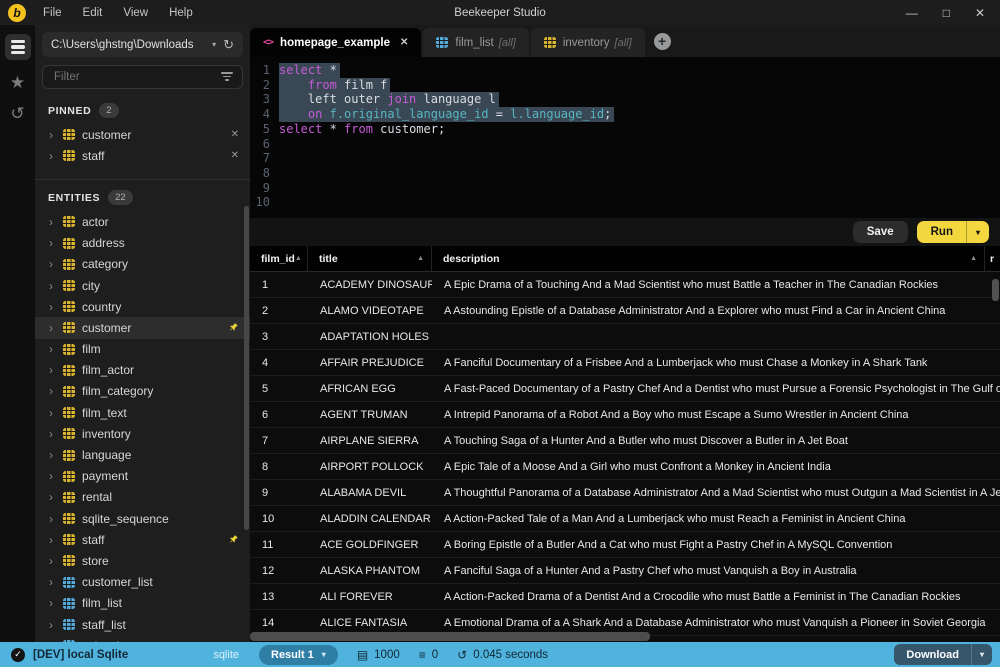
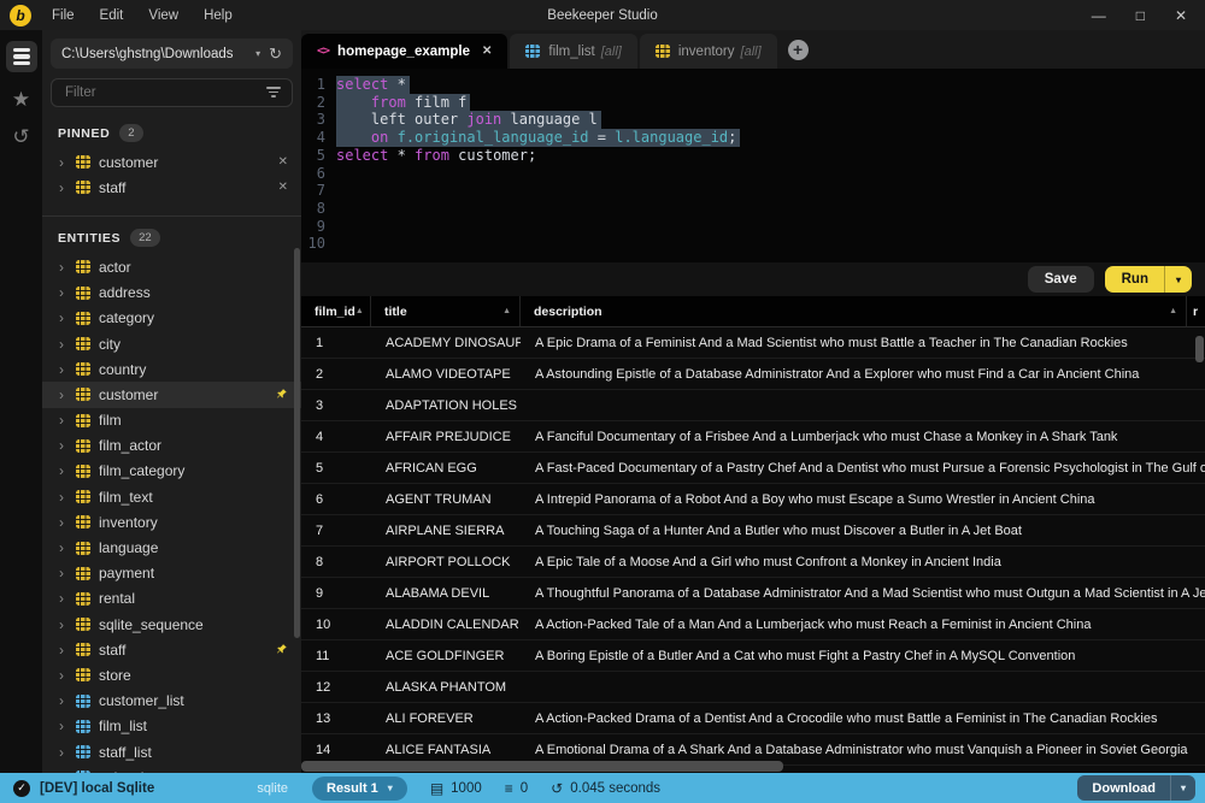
  b
  File
  Edit
  View
  Help
  Beekeeper Studio
  —
  □
  ✕
  ★
  ↺
  C:\Users\ghstng\Downloads
  ▾
  ↻
  Filter
  PINNED
  2
  ›
  customer
  ✕
  ›
  staff
  ✕
  ENTITIES
  22
  ›
  actor
  ›
  address
  ›
  category
  ›
  city
  ›
  country
  ›
  customer
  ›
  film
  ›
  film_actor
  ›
  film_category
  ›
  film_text
  ›
  inventory
  ›
  language
  ›
  payment
  ›
  rental
  ›
  sqlite_sequence
  ›
  staff
  ›
  store
  ›
  customer_list
  ›
  film_list
  ›
  staff_list
  <>
  homepage_example
  ✕
  film_list
  [all]
  inventory
  [all]
  +
  1
  select *
  2
  from film f
  3
  left outer join language l
  4
  on f.original_language_id = l.language_id;
  5
  select * from customer;
  6
  7
  8
  9
  10
  Save
  Run
  ▾
  film_id
  title
  description
  r
  1
  ACADEMY DINOSAUR
- A Epic Drama of a Touching And a Mad Scientist who must Battle a Teacher in The Canadian Rockies
+ A Epic Drama of a Feminist And a Mad Scientist who must Battle a Teacher in The Canadian Rockies
  2
  ALAMO VIDEOTAPE
  A Astounding Epistle of a Database Administrator And a Explorer who must Find a Car in Ancient China
  3
  ADAPTATION HOLES
  4
  AFFAIR PREJUDICE
  A Fanciful Documentary of a Frisbee And a Lumberjack who must Chase a Monkey in A Shark Tank
  5
  AFRICAN EGG
  A Fast-Paced Documentary of a Pastry Chef And a Dentist who must Pursue a Forensic Psychologist in The Gulf o
  6
  AGENT TRUMAN
  A Intrepid Panorama of a Robot And a Boy who must Escape a Sumo Wrestler in Ancient China
  7
  AIRPLANE SIERRA
  A Touching Saga of a Hunter And a Butler who must Discover a Butler in A Jet Boat
  8
  AIRPORT POLLOCK
  A Epic Tale of a Moose And a Girl who must Confront a Monkey in Ancient India
  9
  ALABAMA DEVIL
  A Thoughtful Panorama of a Database Administrator And a Mad Scientist who must Outgun a Mad Scientist in A Je
  10
  ALADDIN CALENDAR
  A Action-Packed Tale of a Man And a Lumberjack who must Reach a Feminist in Ancient China
  11
  ACE GOLDFINGER
  A Boring Epistle of a Butler And a Cat who must Fight a Pastry Chef in A MySQL Convention
  12
  ALASKA PHANTOM
- A Fanciful Saga of a Hunter And a Pastry Chef who must Vanquish a Boy in Australia
  13
  ALI FOREVER
  A Action-Packed Drama of a Dentist And a Crocodile who must Battle a Feminist in The Canadian Rockies
  14
  ALICE FANTASIA
  A Emotional Drama of a A Shark And a Database Administrator who must Vanquish a Pioneer in Soviet Georgia
  ✓
  [DEV] local Sqlite
  sqlite
  Result 1
  ▾
  ▤
  1000
  ≡
  0
  ↺
  0.045 seconds
  Download
  ▾
